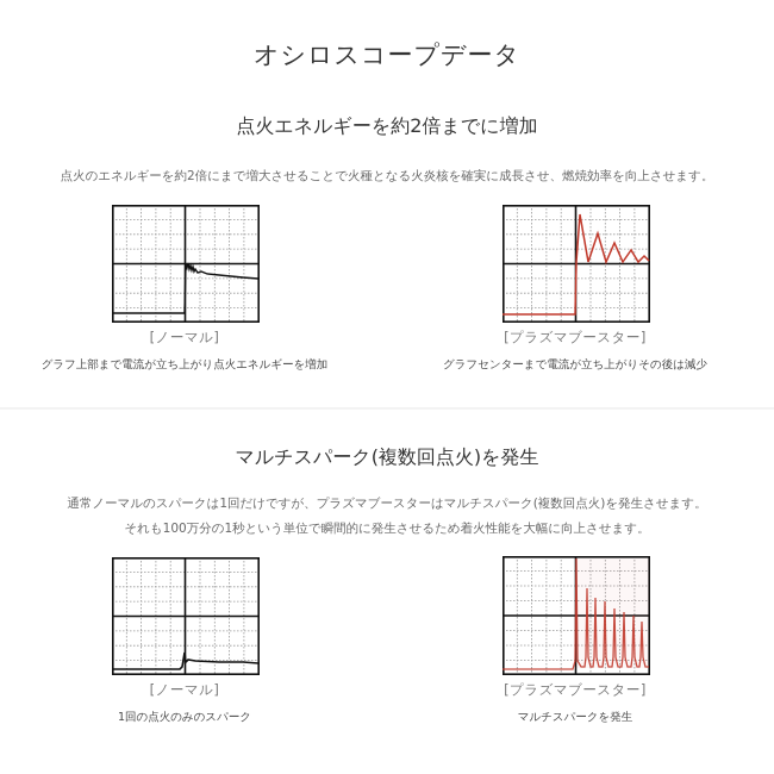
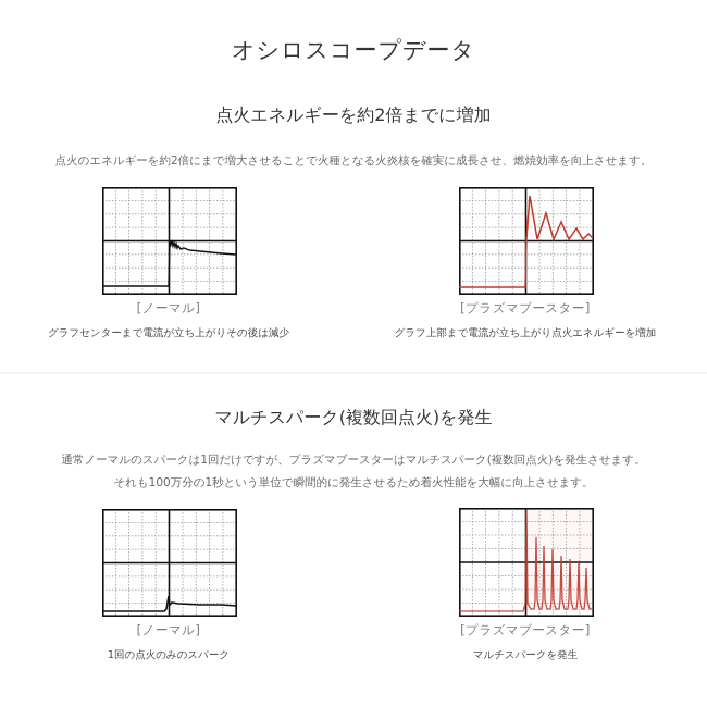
  オシロスコープデータ
  点火エネルギーを約2倍までに増加
  点火のエネルギーを約2倍にまで増大させることで火種となる火炎核を確実に成長させ、燃焼効率を向上させます。
  [ノーマル]
- グラフ上部まで電流が立ち上がり点火エネルギーを増加
+ グラフセンターまで電流が立ち上がりその後は減少
  [プラズマブースター]
- グラフセンターまで電流が立ち上がりその後は減少
+ グラフ上部まで電流が立ち上がり点火エネルギーを増加
  マルチスパーク(複数回点火)を発生
  通常ノーマルのスパークは1回だけですが、プラズマブースターはマルチスパーク(複数回点火)を発生させます。
  それも100万分の1秒という単位で瞬間的に発生させるため着火性能を大幅に向上させます。
  [ノーマル]
  1回の点火のみのスパーク
  [プラズマブースター]
  マルチスパークを発生
